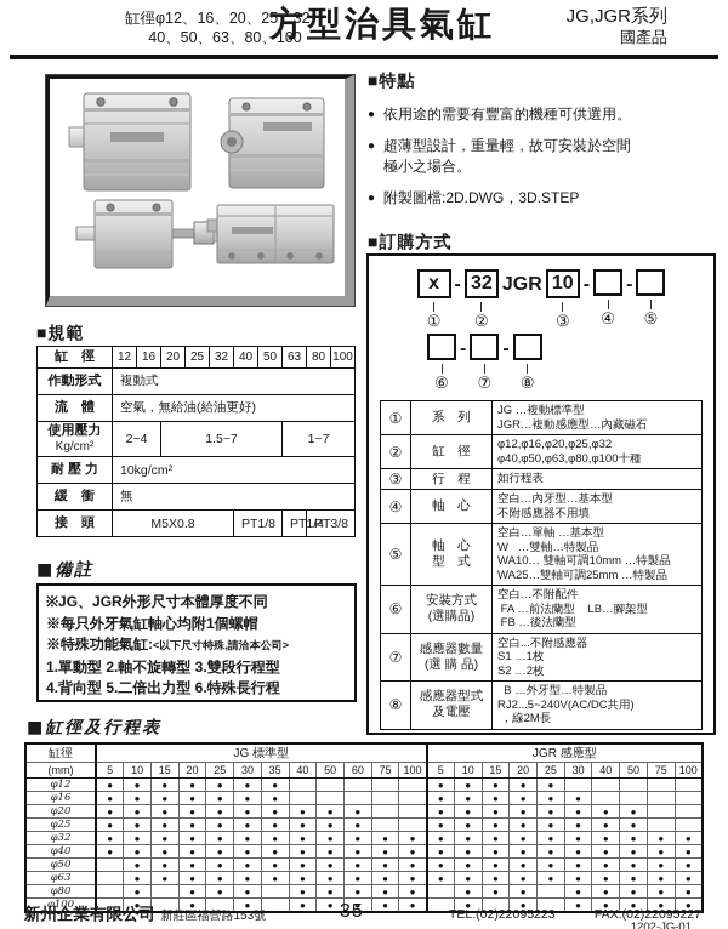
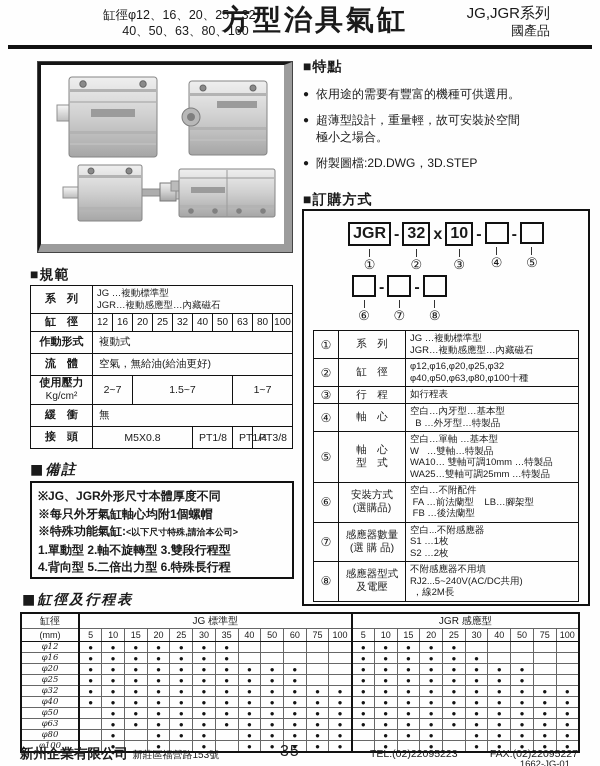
  缸徑φ12、16、20、25、32、
  40、50、63、80、100
  方型治具氣缸
  JG,JGR系列
  國產品
  ■特點
  ●
  依用途的需要有豐富的機種可供選用。
  ●
  超薄型設計，重量輕，故可安裝於空間
  極小之場合。
  ●
  附製圖檔:2D.DWG，3D.STEP
  ■訂購方式
- x
+ JGR
  ①
  -
  32
  ②
- JGR
+ x
  10
  ③
  -
  ④
  -
  ⑤
  ⑥
  -
  ⑦
  -
  ⑧
  ①	系 列	JG …複動標準型JGR…複動感應型…內藏磁石
  ②	缸 徑	φ12,φ16,φ20,φ25,φ32φ40,φ50,φ63,φ80,φ100十種
  ③	行 程	如行程表
- ④	軸 心	空白…內牙型…基本型不附感應器不用填
+ ④	軸 心	空白…內牙型…基本型 B …外牙型…特製品
  ⑤	軸 心型 式	空白…單軸 …基本型W …雙軸…特製品WA10… 雙軸可調10mm …特製品WA25…雙軸可調25mm …特製品
  ⑥	安裝方式(選購品)	空白…不附配件 FA …前法蘭型 LB…腳架型 FB …後法蘭型
  ⑦	感應器數量(選 購 品)	空白...不附感應器S1 …1枚S2 …2枚
- ⑧	感應器型式及電壓	B …外牙型…特製品RJ2...5~240V(AC/DC共用) ，線2M長
+ ⑧	感應器型式及電壓	不附感應器不用填RJ2...5~240V(AC/DC共用) ，線2M長
  ■規範
+ 系 列	JG …複動標準型 JGR…複動感應型…內藏磁石
  缸 徑	12	16	20	25	32	40	50	63	80	100
  作動形式	複動式
  流 體	空氣，無給油(給油更好)
- 使用壓力 Kg/cm²	2~4	1.5~7	1~7
+ 使用壓力 Kg/cm²	2~7	1.5~7	1~7
- 耐 壓 力	10kg/cm²
  緩 衝	無
  接 頭	M5X0.8	PT1/8	PT1	PT3/8
  ■備註
  ※JG、JGR外形尺寸本體厚度不同
  ※每只外牙氣缸軸心均附1個螺帽
  ※特殊功能氣缸:<以下尺寸特殊,請洽本公司>
  1.單動型 2.軸不旋轉型 3.雙段行程型
  4.背向型 5.二倍出力型 6.特殊長行程
  ■缸徑及行程表
  缸徑	JG 標準型	JGR 感應型
  (mm)	5	10	15	20	25	30	35	40	50	60	75	100	5	10	15	20	25	30	40	50	75	100
  φ12	●	●	●	●	●	●	●						●	●	●	●	●
  φ16	●	●	●	●	●	●	●						●	●	●	●	●	●
  φ20	●	●	●	●	●	●	●	●	●	●			●	●	●	●	●	●	●	●
  φ25	●	●	●	●	●	●	●	●	●	●			●	●	●	●	●	●	●	●
  φ32	●	●	●	●	●	●	●	●	●	●	●	●	●	●	●	●	●	●	●	●	●	●
  φ40	●	●	●	●	●	●	●	●	●	●	●	●	●	●	●	●	●	●	●	●	●	●
  φ50		●	●	●	●	●	●	●	●	●	●	●	●	●	●	●	●	●	●	●	●	●
  φ63		●	●	●	●	●	●	●	●	●	●	●	●	●	●	●	●	●	●	●	●	●
  φ80		●		●	●	●		●	●	●	●	●		●	●	●		●	●	●	●	●
  φ100		●		●		●		●	●	●	●	●		●		●		●	●	●	●	●
  新州企業有限公司 新莊區福營路153號
  35
  TEL:(02)22095223
  FAX:(02)22095227
- 1202-JG-01
+ 1662-JG-01
